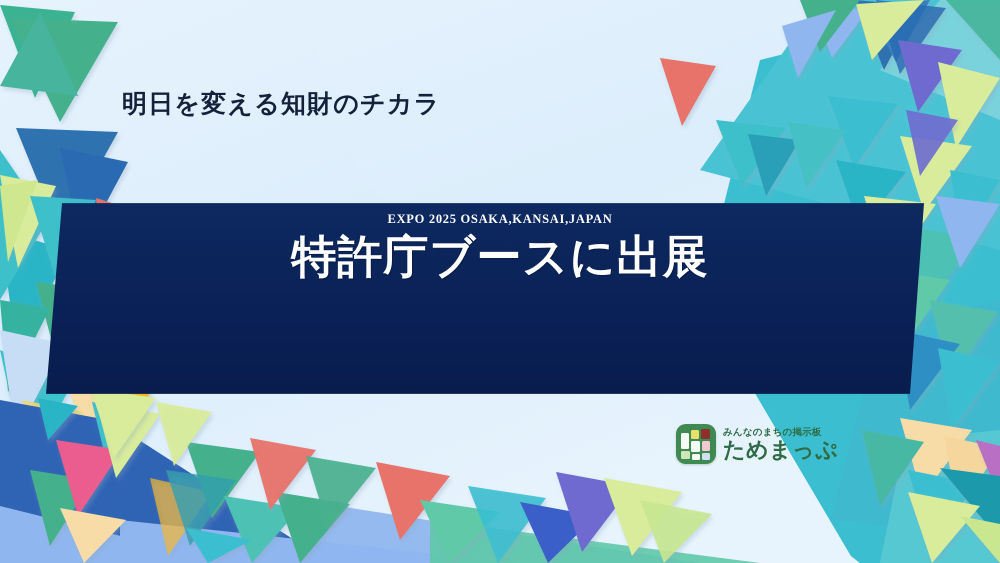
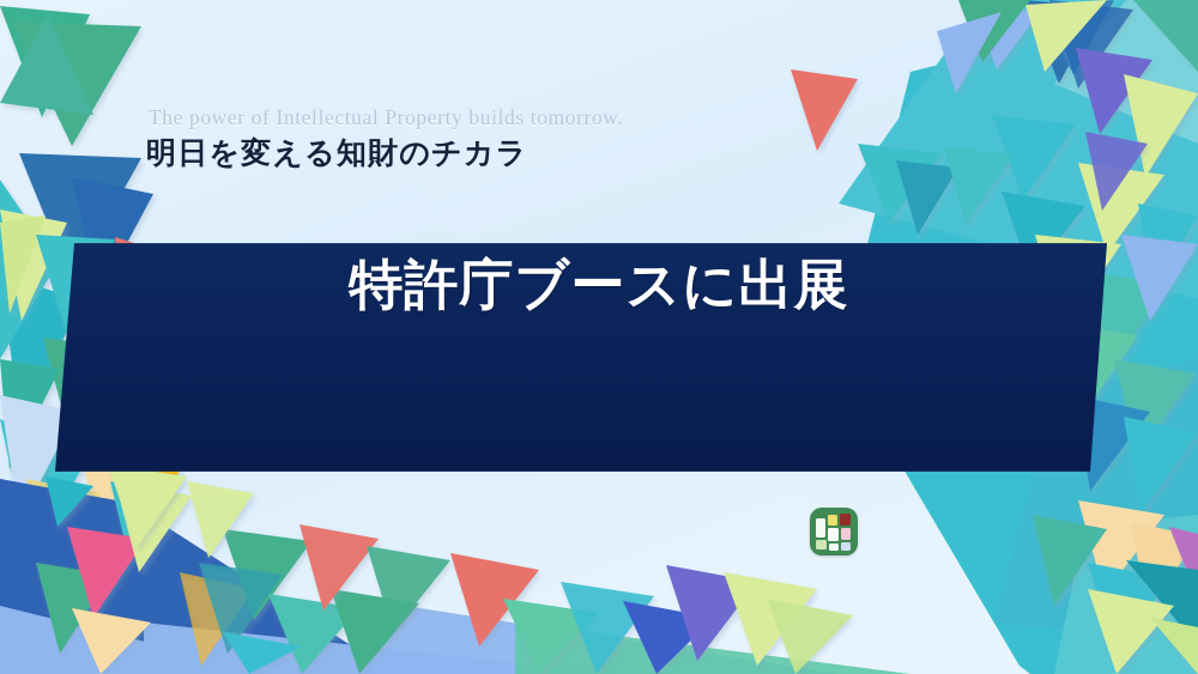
+ The power of Intellectual Property builds tomorrow.
  明日を変える知財のチカラ
- EXPO 2025 OSAKA,KANSAI,JAPAN
  特許庁ブースに出展
- みんなのまちの掲示板
- ためまっぷ
